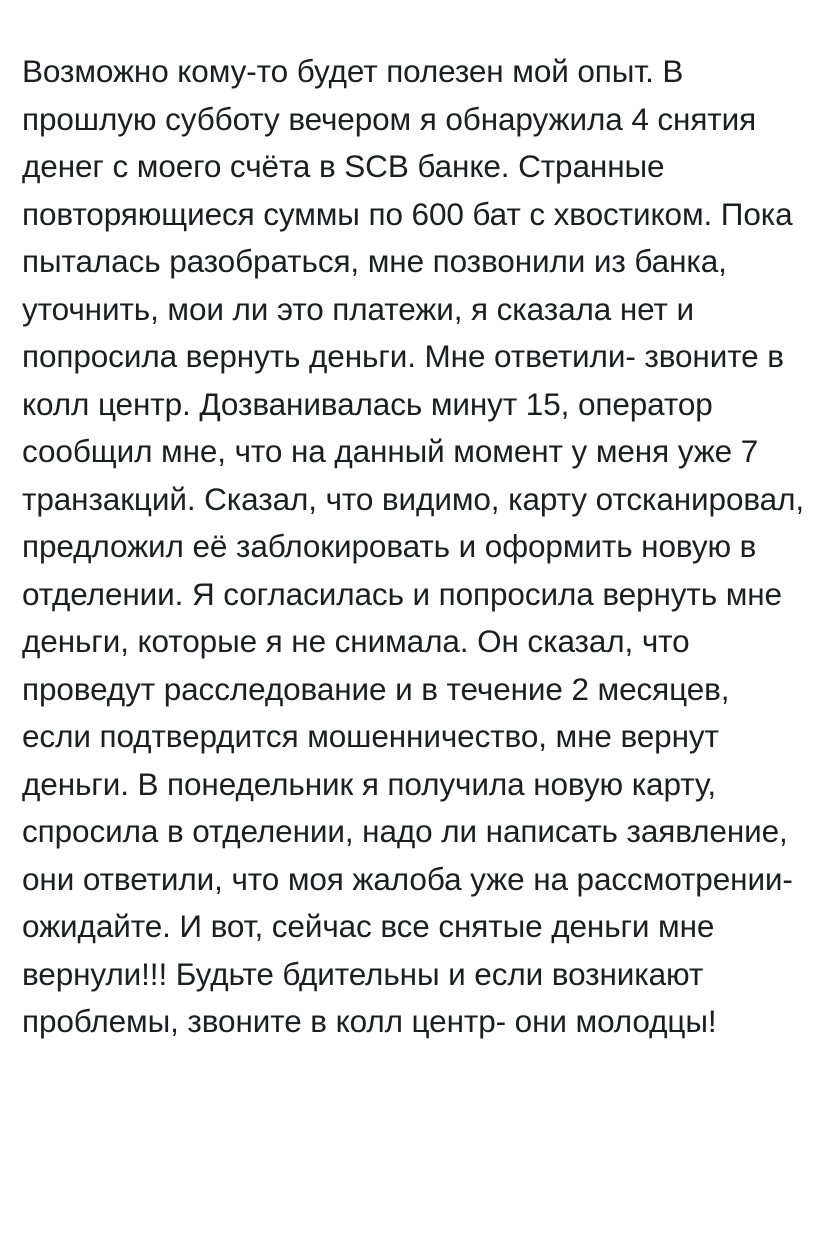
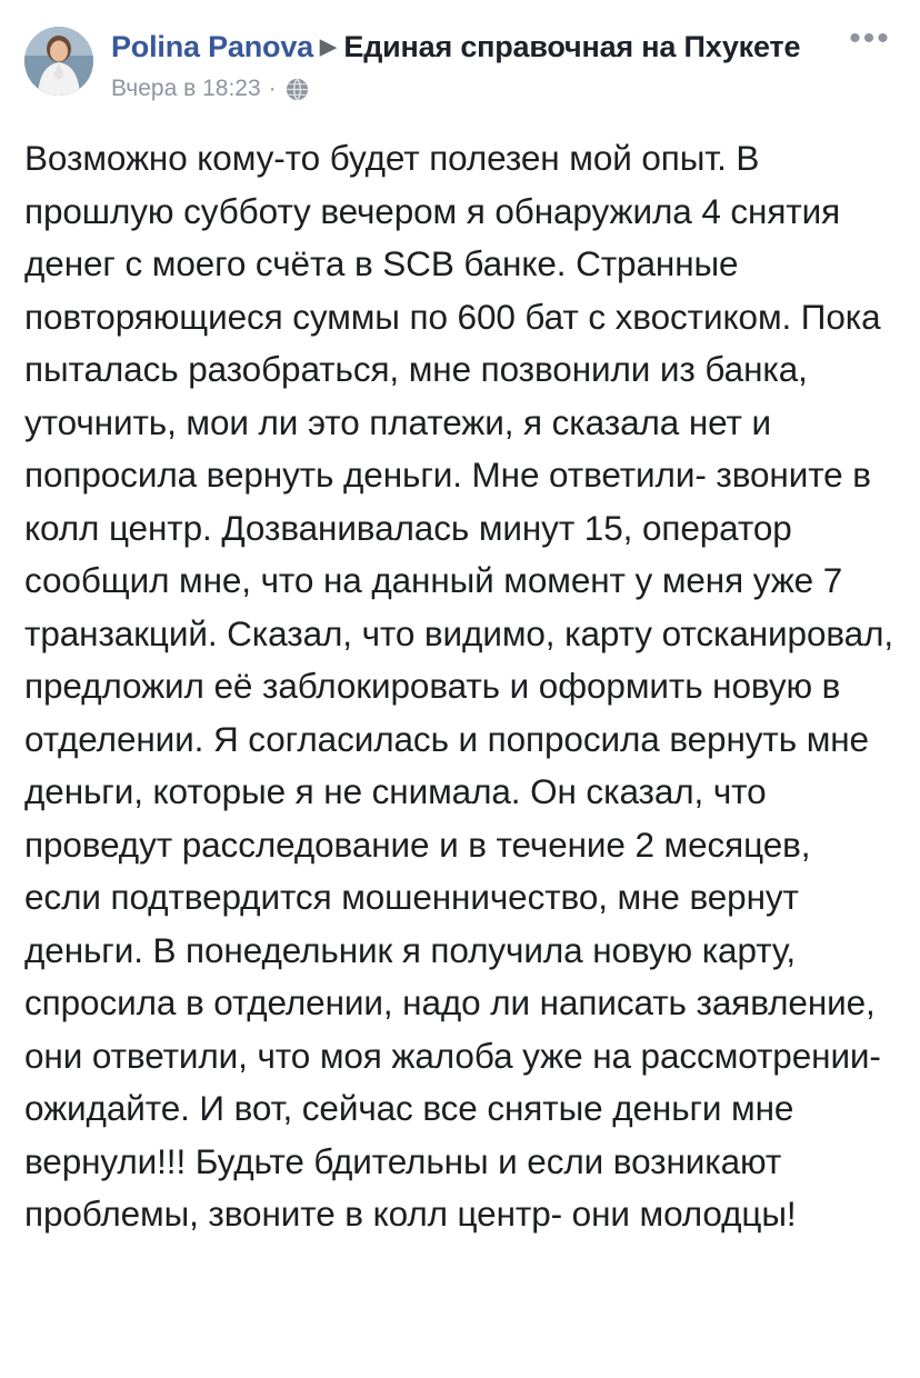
+ Polina Panova ▶ Единая справочная на Пхукете
+ Вчера в 18:23
+ ·
+ •••
  Возможно кому-то будет полезен мой опыт. В прошлую субботу вечером я обнаружила 4 снятия денег с моего счёта в SCB банке. Странные повторяющиеся суммы по 600 бат с хвостиком. Пока пыталась разобраться, мне позвонили из банка, уточнить, мои ли это платежи, я сказала нет и попросила вернуть деньги. Мне ответили- звоните в колл центр. Дозванивалась минут 15, оператор сообщил мне, что на данный момент у меня уже 7 транзакций. Сказал, что видимо, карту отсканировал, предложил её заблокировать и оформить новую в отделении. Я согласилась и попросила вернуть мне деньги, которые я не снимала. Он сказал, что проведут расследование и в течение 2 месяцев, если подтвердится мошенничество, мне вернут деньги. В понедельник я получила новую карту, спросила в отделении, надо ли написать заявление, они ответили, что моя жалоба уже на рассмотрении- ожидайте. И вот, сейчас все снятые деньги мне вернули!!! Будьте бдительны и если возникают проблемы, звоните в колл центр- они молодцы!
